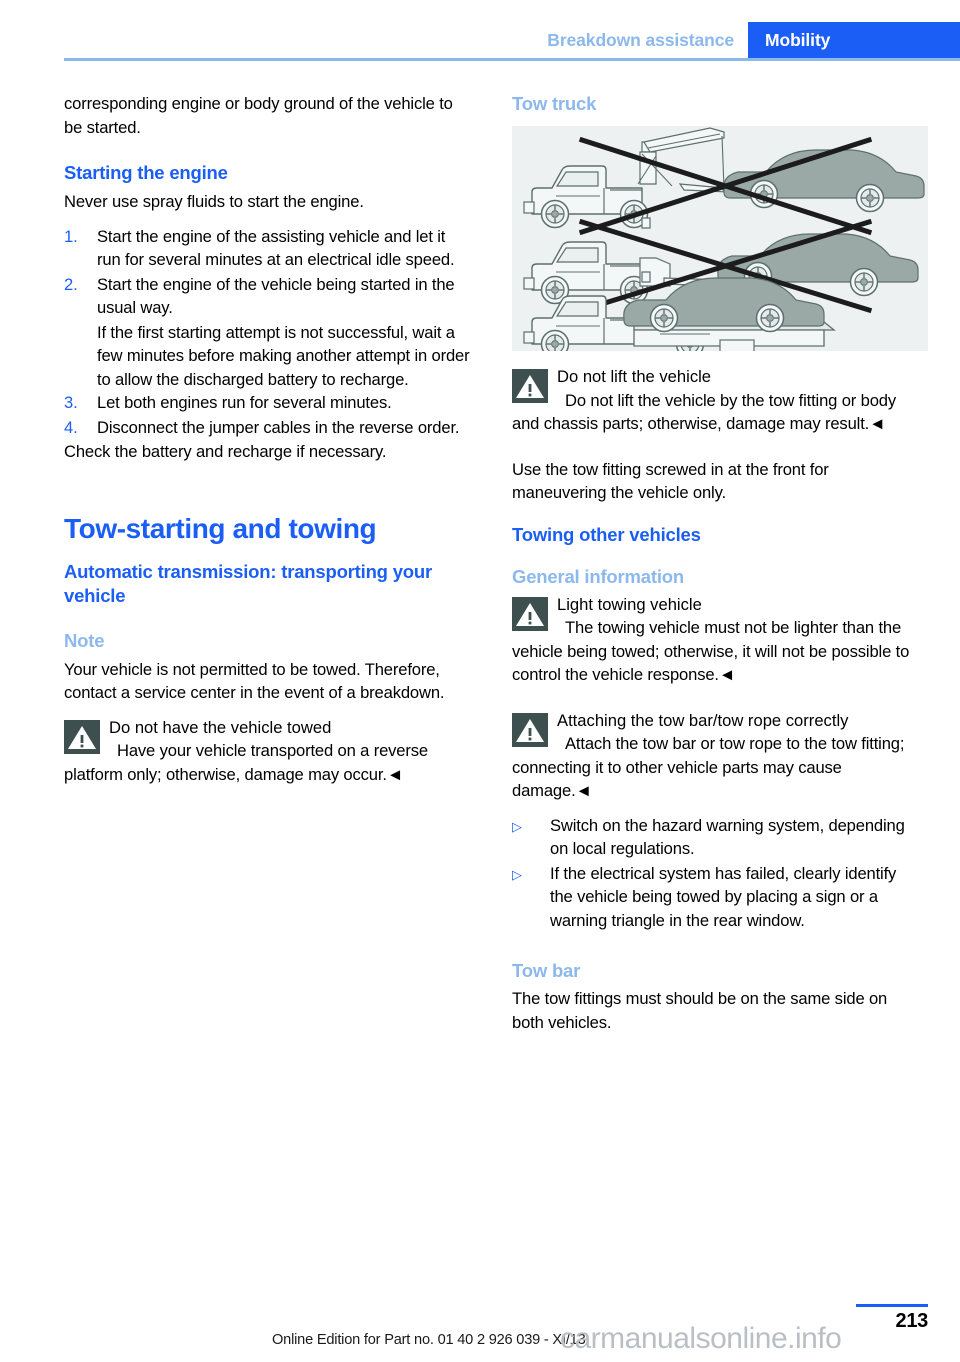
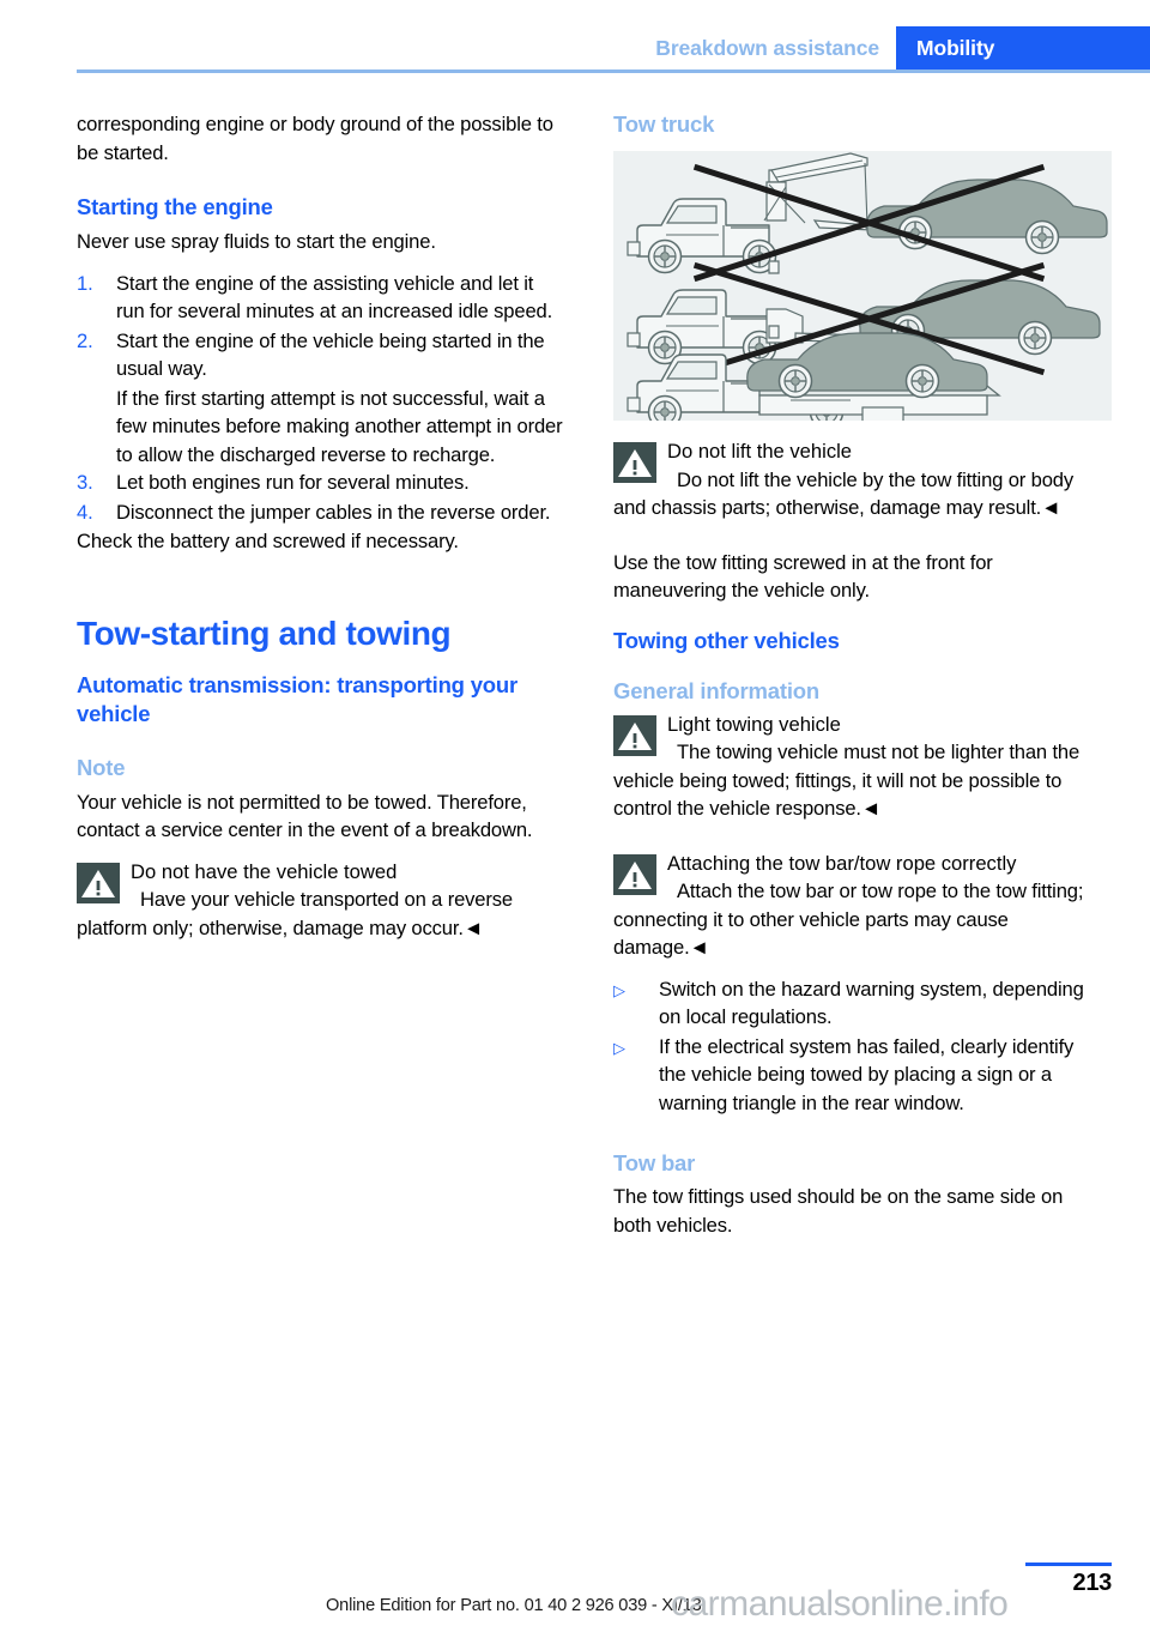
  Breakdown assistance
  Mobility
- corresponding engine or body ground of the vehicle to be started.
+ corresponding engine or body ground of the possible to be started.
  Starting the engine
  Never use spray fluids to start the engine.
  1.
- Start the engine of the assisting vehicle and let it run for several minutes at an electrical idle speed.
+ Start the engine of the assisting vehicle and let it run for several minutes at an increased idle speed.
  2.
  Start the engine of the vehicle being started in the usual way.
- If the first starting attempt is not successful, wait a few minutes before making another attempt in order to allow the discharged battery to recharge.
+ If the first starting attempt is not successful, wait a few minutes before making another attempt in order to allow the discharged reverse to recharge.
  3.
  Let both engines run for several minutes.
  4.
  Disconnect the jumper cables in the reverse order.
- Check the battery and recharge if necessary.
+ Check the battery and screwed if necessary.
  Tow-starting and towing
  Automatic transmission: transporting your vehicle
  Note
  Your vehicle is not permitted to be towed. Therefore, contact a service center in the event of a breakdown.
  Do not have the vehicle towed
  Have your vehicle transported on a reverse platform only; otherwise, damage may occur.◄
  Tow truck
  Do not lift the vehicle
  Do not lift the vehicle by the tow fitting or body and chassis parts; otherwise, damage may result.◄
  Use the tow fitting screwed in at the front for maneuvering the vehicle only.
  Towing other vehicles
  General information
  Light towing vehicle
- The towing vehicle must not be lighter than the vehicle being towed; otherwise, it will not be possible to control the vehicle response.◄
+ The towing vehicle must not be lighter than the vehicle being towed; fittings, it will not be possible to control the vehicle response.◄
  Attaching the tow bar/tow rope correctly
  Attach the tow bar or tow rope to the tow fitting; connecting it to other vehicle parts may cause damage.◄
  ▷
  Switch on the hazard warning system, depending on local regulations.
  ▷
  If the electrical system has failed, clearly identify the vehicle being towed by placing a sign or a warning triangle in the rear window.
  Tow bar
- The tow fittings must should be on the same side on both vehicles.
+ The tow fittings used should be on the same side on both vehicles.
  213
  Online Edition for Part no. 01 40 2 926 039 - XI/13
  carmanualsonline.info
